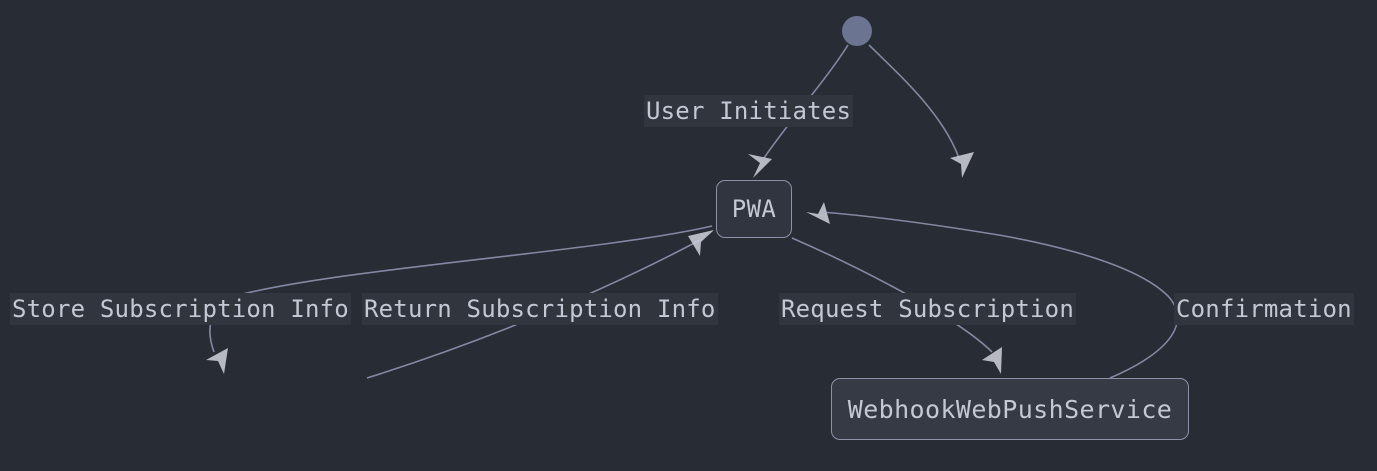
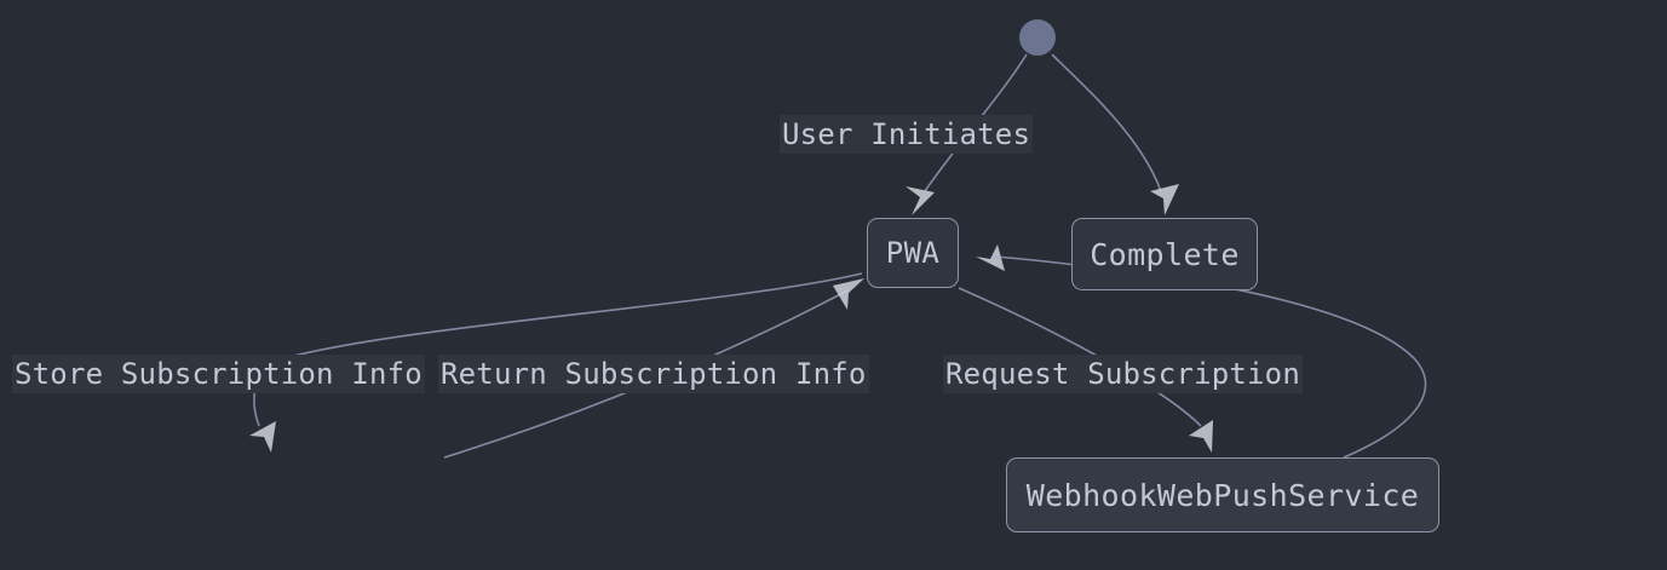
  PWA
+ Complete
  WebhookWebPushService
  User Initiates
  Store Subscription Info
  Return Subscription Info
  Request Subscription
- Confirmation
